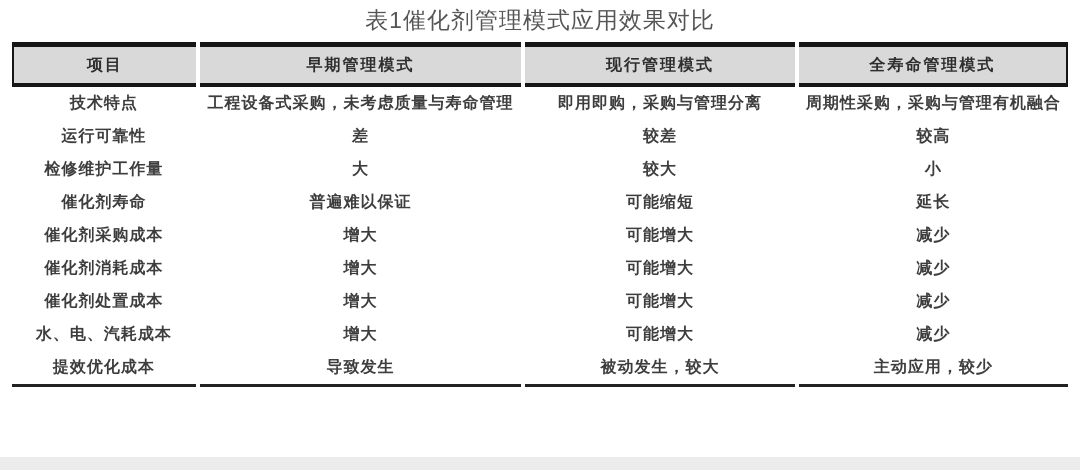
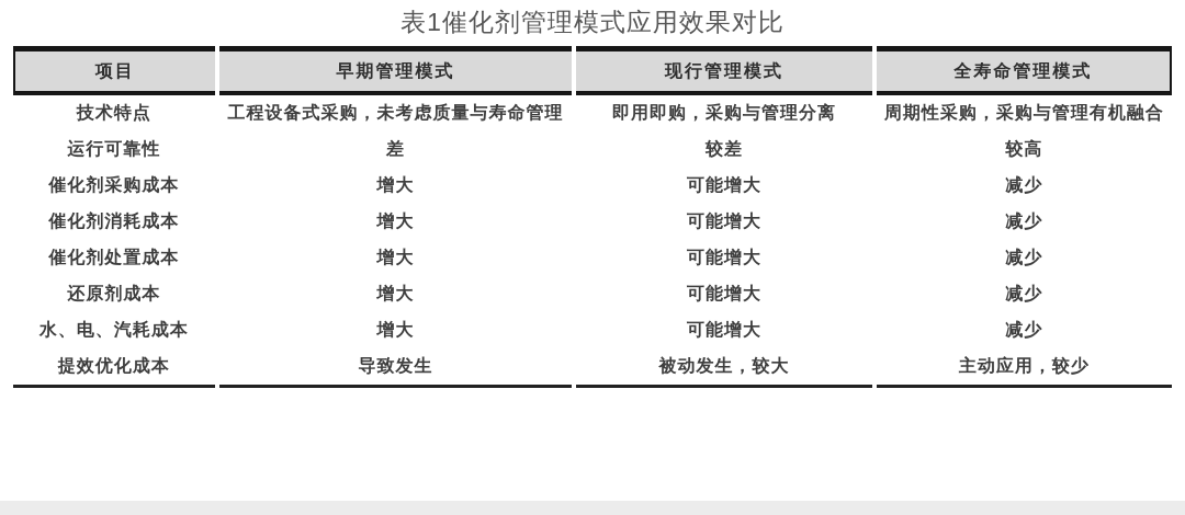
  表1催化剂管理模式应用效果对比
  项目	早期管理模式	现行管理模式	全寿命管理模式
  技术特点	工程设备式采购，未考虑质量与寿命管理	即用即购，采购与管理分离	周期性采购，采购与管理有机融合
  运行可靠性	差	较差	较高
- 检修维护工作量	大	较大	小
- 催化剂寿命	普遍难以保证	可能缩短	延长
  催化剂采购成本	增大	可能增大	减少
  催化剂消耗成本	增大	可能增大	减少
  催化剂处置成本	增大	可能增大	减少
+ 还原剂成本	增大	可能增大	减少
  水、电、汽耗成本	增大	可能增大	减少
  提效优化成本	导致发生	被动发生，较大	主动应用，较少
